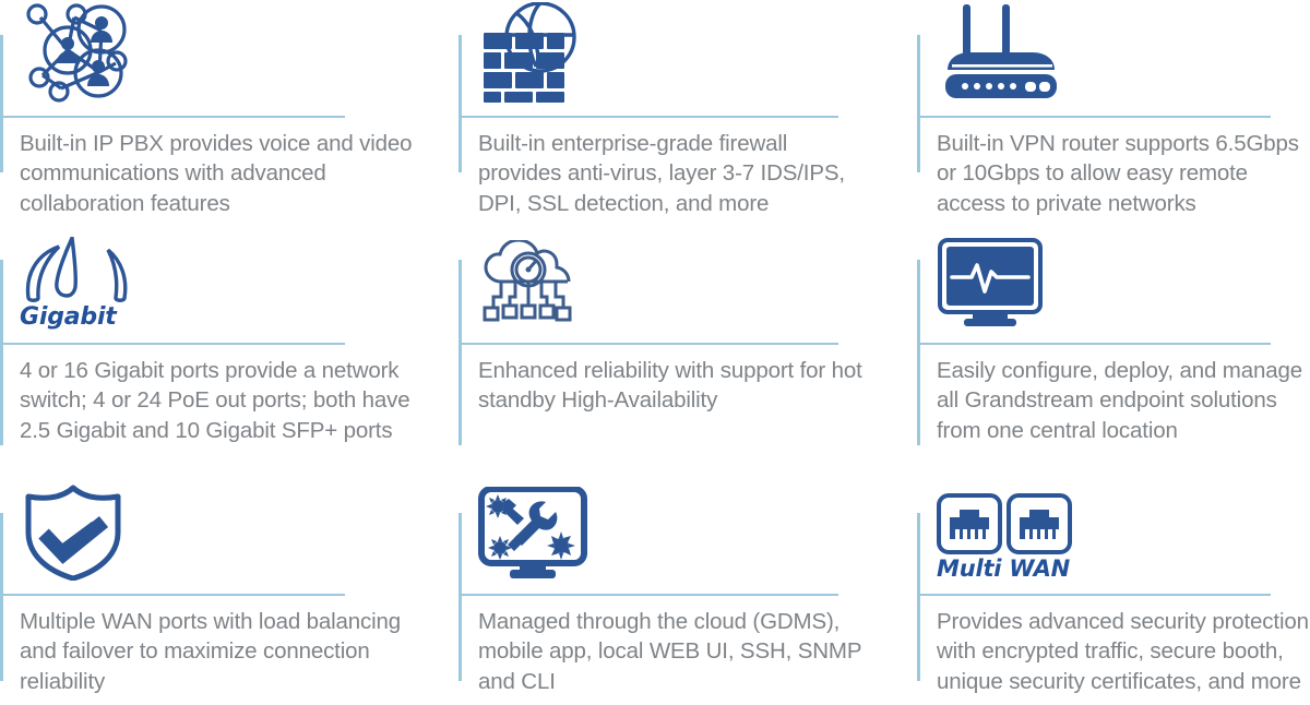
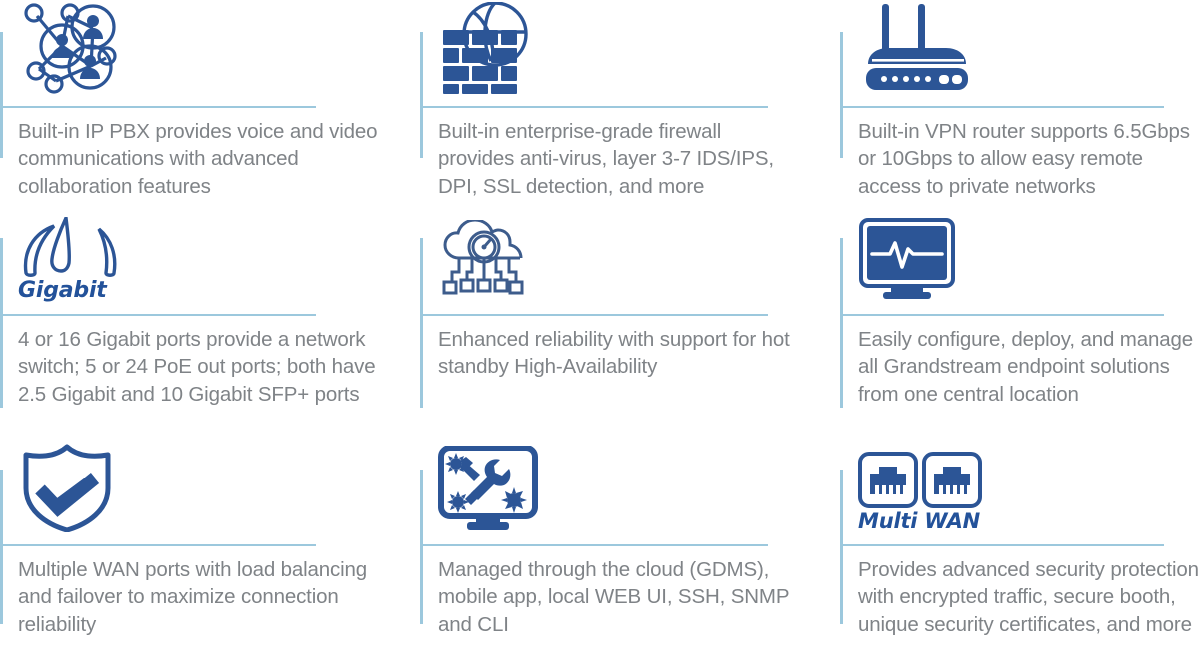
  Built-in IP PBX provides voice and video communications with advanced collaboration features
  Built-in enterprise-grade firewall provides anti-virus, layer 3-7 IDS/IPS, DPI, SSL detection, and more
  Built-in VPN router supports 6.5Gbps or 10Gbps to allow easy remote access to private networks
  Gigabit
- 4 or 16 Gigabit ports provide a network switch; 4 or 24 PoE out ports; both have 2.5 Gigabit and 10 Gigabit SFP+ ports
+ 4 or 16 Gigabit ports provide a network switch; 5 or 24 PoE out ports; both have 2.5 Gigabit and 10 Gigabit SFP+ ports
  Enhanced reliability with support for hot standby High-Availability
  Easily configure, deploy, and manage all Grandstream endpoint solutions from one central location
  Multiple WAN ports with load balancing and failover to maximize connection reliability
  Managed through the cloud (GDMS), mobile app, local WEB UI, SSH, SNMP and CLI
  Multi WAN
  Provides advanced security protection with encrypted traffic, secure booth, unique security certificates, and more
